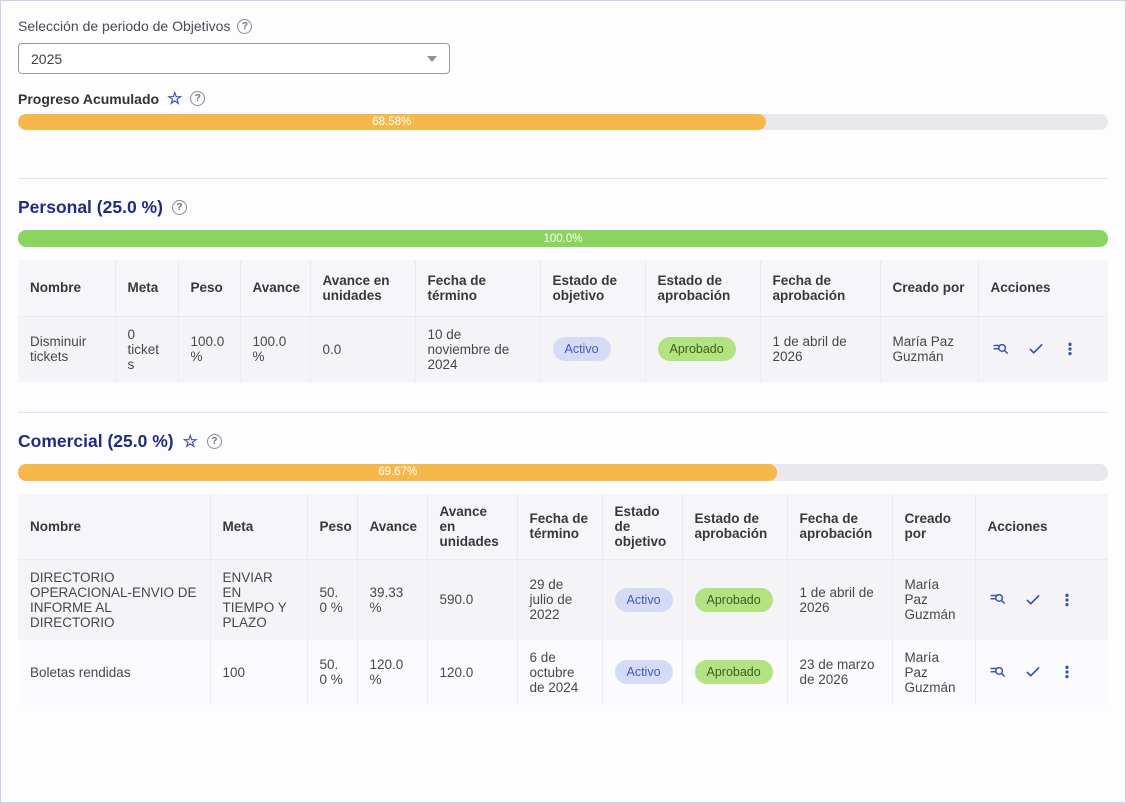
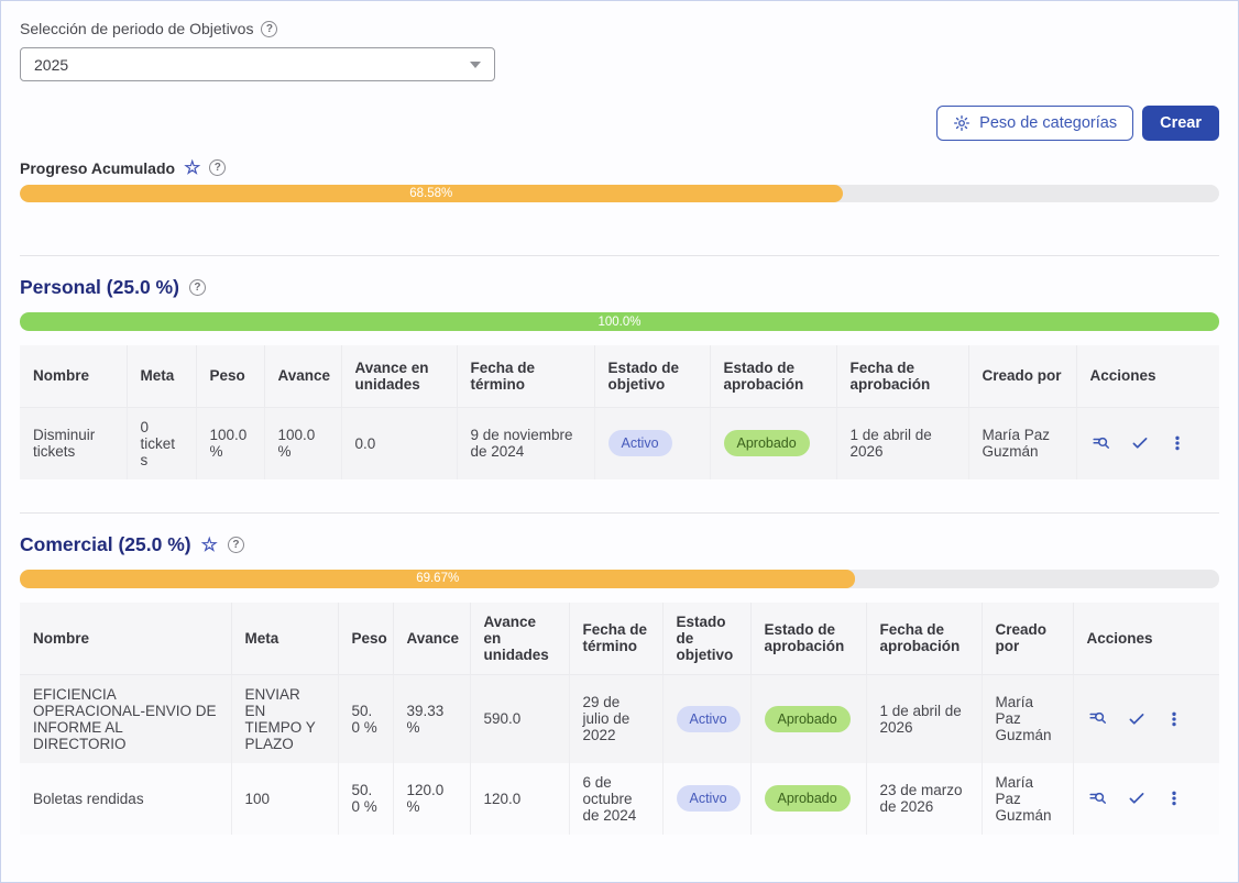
  Selección de periodo de Objetivos
  2025
+ Peso de categorías
+ Crear
  Progreso Acumulado
  ☆
  68.58%
  Personal (25.0 %)
  100.0%
  Nombre	Meta	Peso	Avance	Avance en unidades	Fecha de término	Estado de objetivo	Estado de aprobación	Fecha de aprobación	Creado por	Acciones
- Disminuir tickets	0 tickets	100.0 %	100.0 %	0.0	10 de noviembre de 2024	Activo	Aprobado	1 de abril de 2026	María Paz Guzmán
+ Disminuir tickets	0 tickets	100.0 %	100.0 %	0.0	9 de noviembre de 2024	Activo	Aprobado	1 de abril de 2026	María Paz Guzmán
  Comercial (25.0 %)
  ☆
  69.67%
  Nombre	Meta	Peso	Avance	Avance en unidades	Fecha de término	Estado de objetivo	Estado de aprobación	Fecha de aprobación	Creado por	Acciones
- DIRECTORIO OPERACIONAL-ENVIO DE INFORME AL DIRECTORIO	ENVIAR EN TIEMPO Y PLAZO	50.0 %	39.33 %	590.0	29 de julio de 2022	Activo	Aprobado	1 de abril de 2026	María Paz Guzmán
+ EFICIENCIA OPERACIONAL-ENVIO DE INFORME AL DIRECTORIO	ENVIAR EN TIEMPO Y PLAZO	50.0 %	39.33 %	590.0	29 de julio de 2022	Activo	Aprobado	1 de abril de 2026	María Paz Guzmán
  Boletas rendidas	100	50.0 %	120.0 %	120.0	6 de octubre de 2024	Activo	Aprobado	23 de marzo de 2026	María Paz Guzmán
